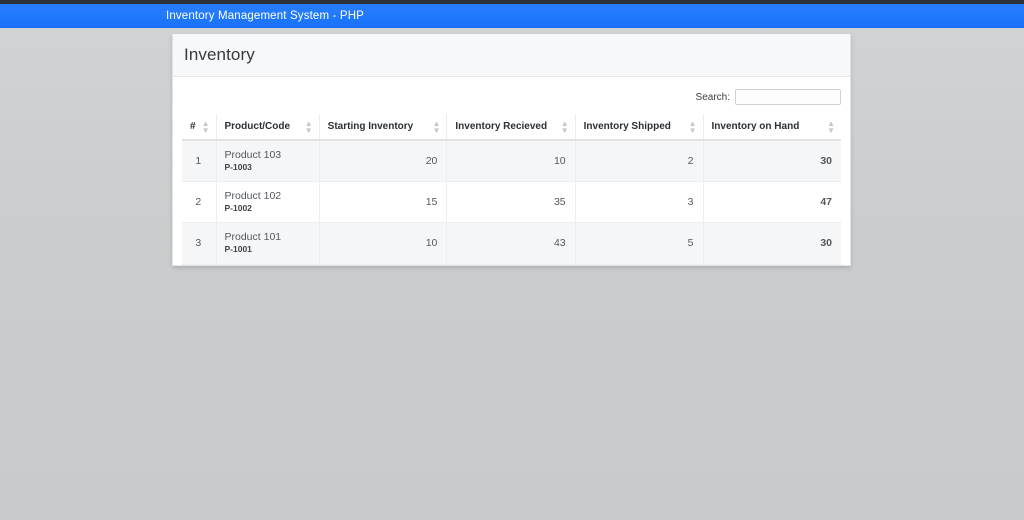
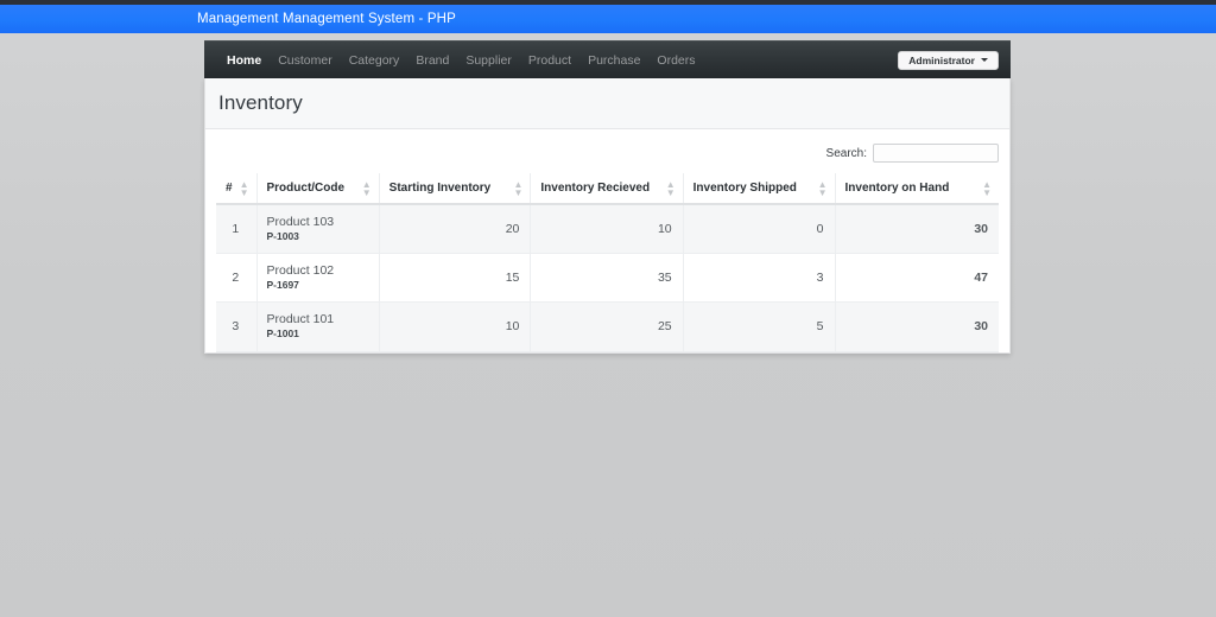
- Inventory Management System - PHP
+ Management Management System - PHP
+ Home
+ Customer
+ Category
+ Brand
+ Supplier
+ Product
+ Purchase
+ Orders
+ Administrator
  Inventory
  Search:
  # ▲▼	Product/Code ▲▼	Starting Inventory ▲▼	Inventory Recieved ▲▼	Inventory Shipped ▲▼	Inventory on Hand ▲▼
- 1	Product 103 P-1003	20	10	2	30
+ 1	Product 103 P-1003	20	10	0	30
- 2	Product 102 P-1002	15	35	3	47
+ 2	Product 102 P-1697	15	35	3	47
- 3	Product 101 P-1001	10	43	5	30
+ 3	Product 101 P-1001	10	25	5	30
